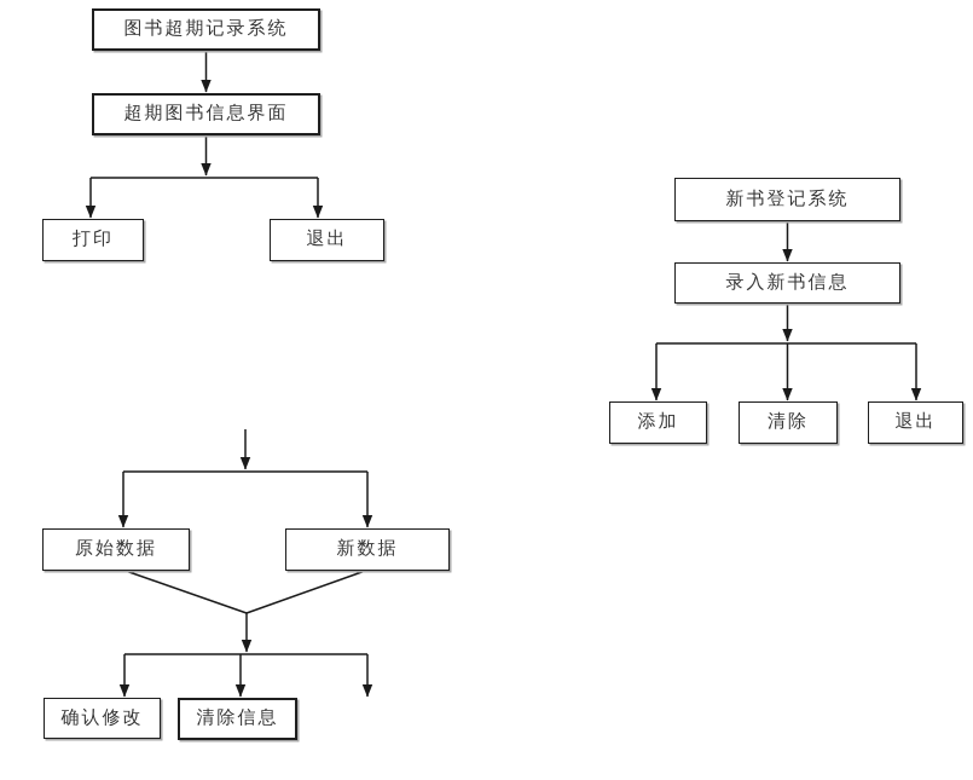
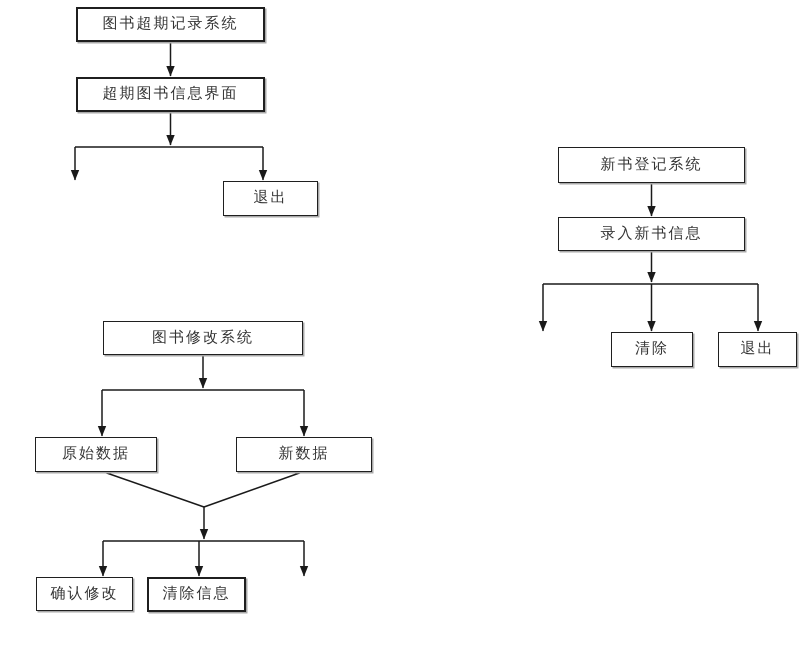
  图书超期记录系统
  超期图书信息界面
- 打印
  退出
  新书登记系统
  录入新书信息
- 添加
  清除
  退出
+ 图书修改系统
  原始数据
  新数据
  确认修改
  清除信息
